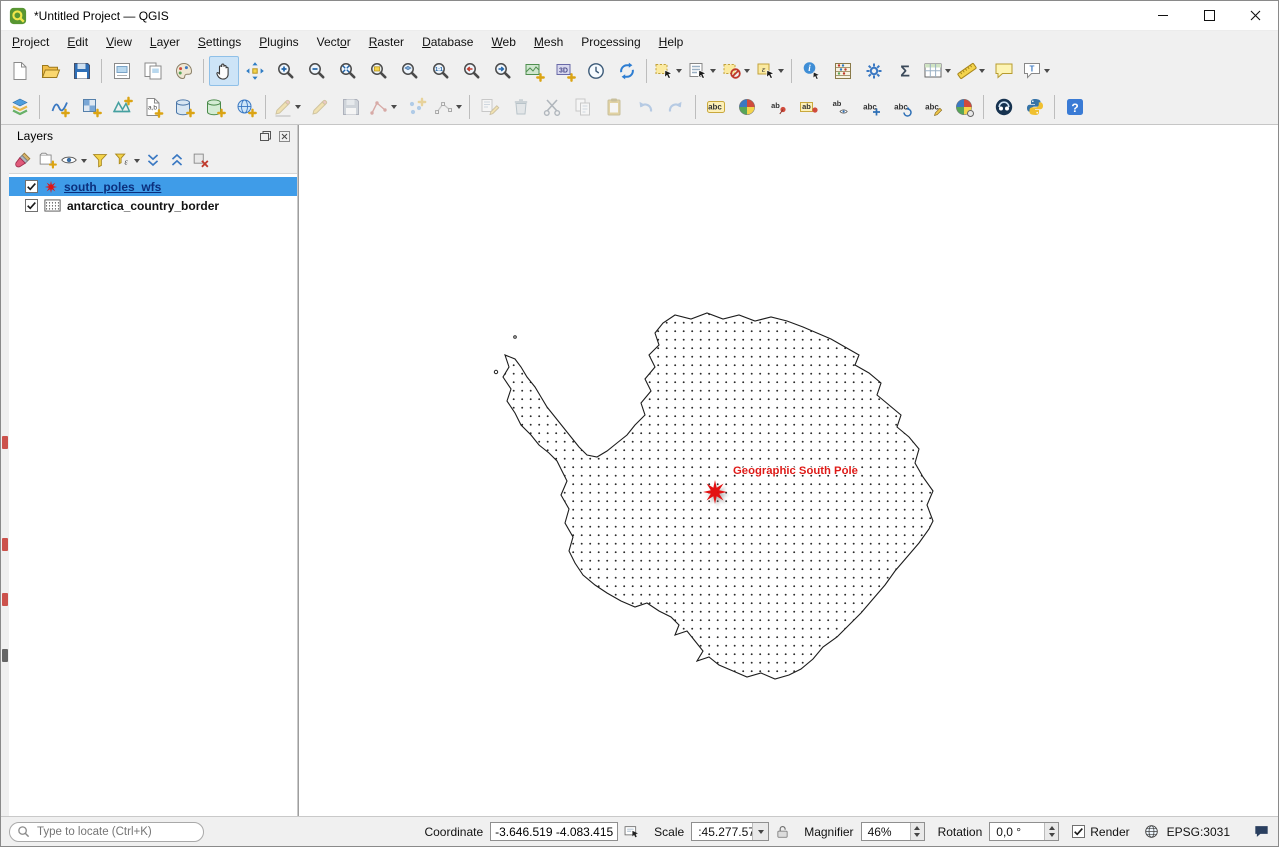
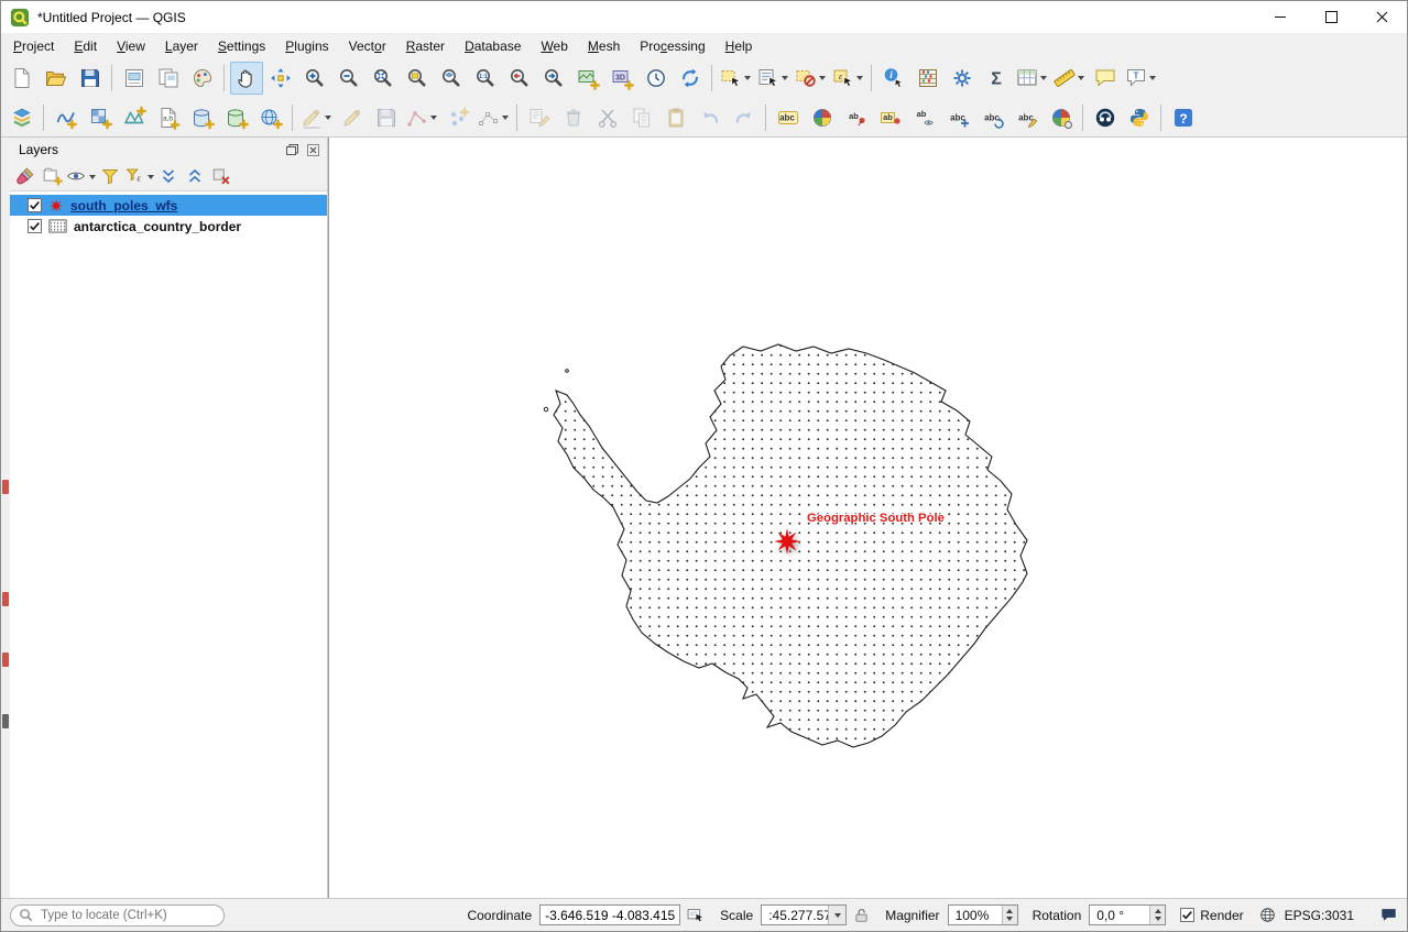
  *Untitled Project — QGIS
  Project
  Edit
  View
  Layer
  Settings
  Plugins
  Vector
  Raster
  Database
  Web
  Mesh
  Processing
  Help
  ε
  i
  Σ
  T
  abc
  ab
  ab
  ab
  abc
  abc
  abc
  ?
  Layers
  ε
  south_poles_wfs
  antarctica_country_border
  Geographic South Pole
  Type to locate (Ctrl+K)
  Coordinate
  -3.646.519 -4.083.415
  Scale
  :45.277.5
  Magnifier
- 46%
+ 100%
  Rotation
  0,0 °
  Render
  EPSG:3031
